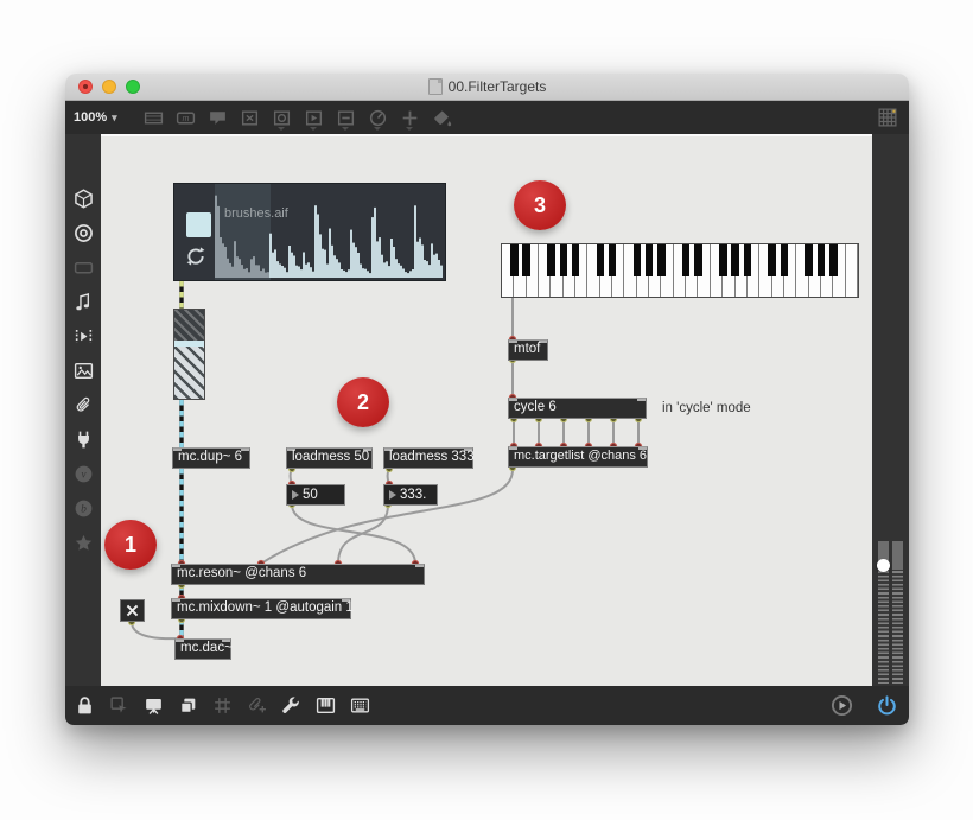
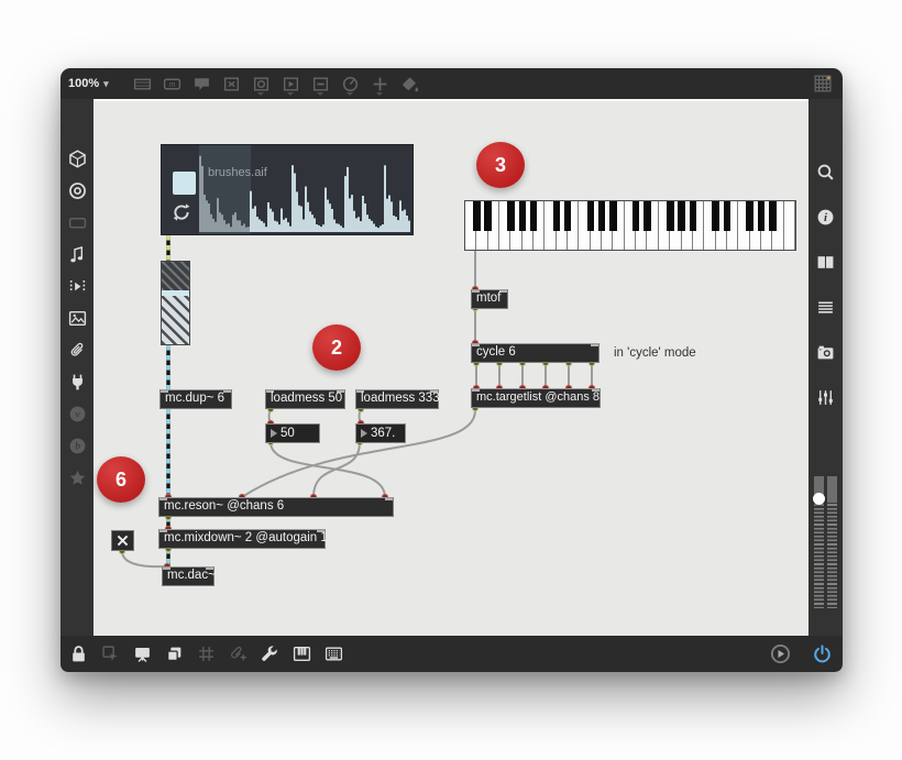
- 00.FilterTargets
  100%
  ▾
  v
  b
  brushes.aif
  mc.dup~ 6
  loadmess 50
  loadmess 333
  50
- 333.
+ 367.
  mc.reson~ @chans 6
- mc.mixdown~ 1 @autogain 1
+ mc.mixdown~ 2 @autogain 1
  mc.dac~
  mtof
  cycle 6
- mc.targetlist @chans 6
+ mc.targetlist @chans 8
  in 'cycle' mode
- 1
+ 6
  2
  3
+ i
